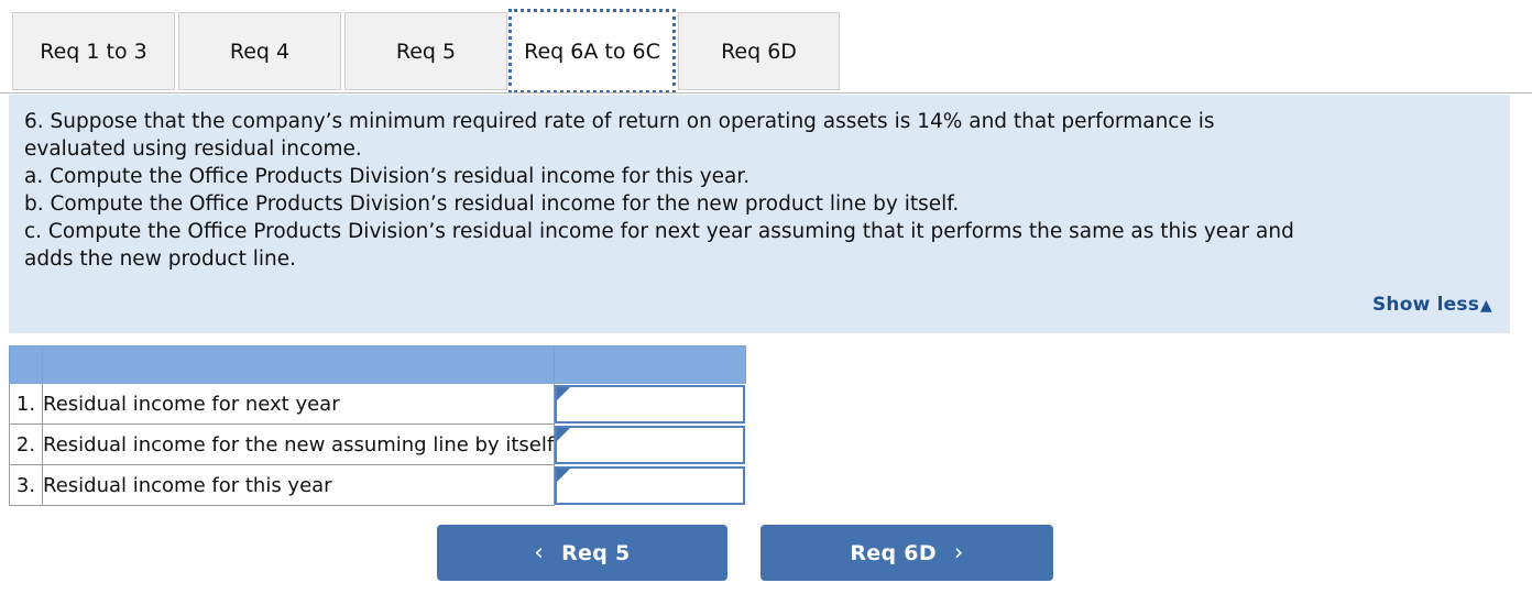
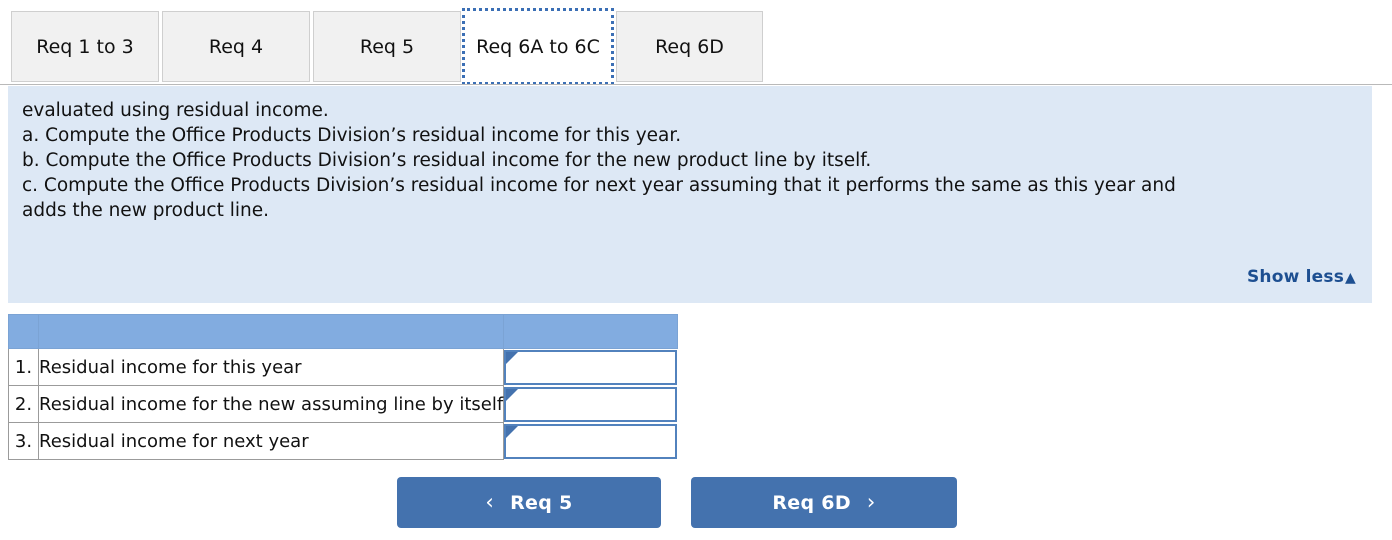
  Req 1 to 3
  Req 4
  Req 5
  Req 6A to 6C
  Req 6D
- 6. Suppose that the company’s minimum required rate of return on operating assets is 14% and that performance is
  evaluated using residual income.
  a. Compute the Office Products Division’s residual income for this year.
  b. Compute the Office Products Division’s residual income for the new product line by itself.
  c. Compute the Office Products Division’s residual income for next year assuming that it performs the same as this year and
  adds the new product line.
  Show less▲
- 1.	Residual income for next year
+ 1.	Residual income for this year
  2.	Residual income for the new assuming line by itself
- 3.	Residual income for this year
+ 3.	Residual income for next year
  ‹
  Req 5
  Req 6D
  ›
